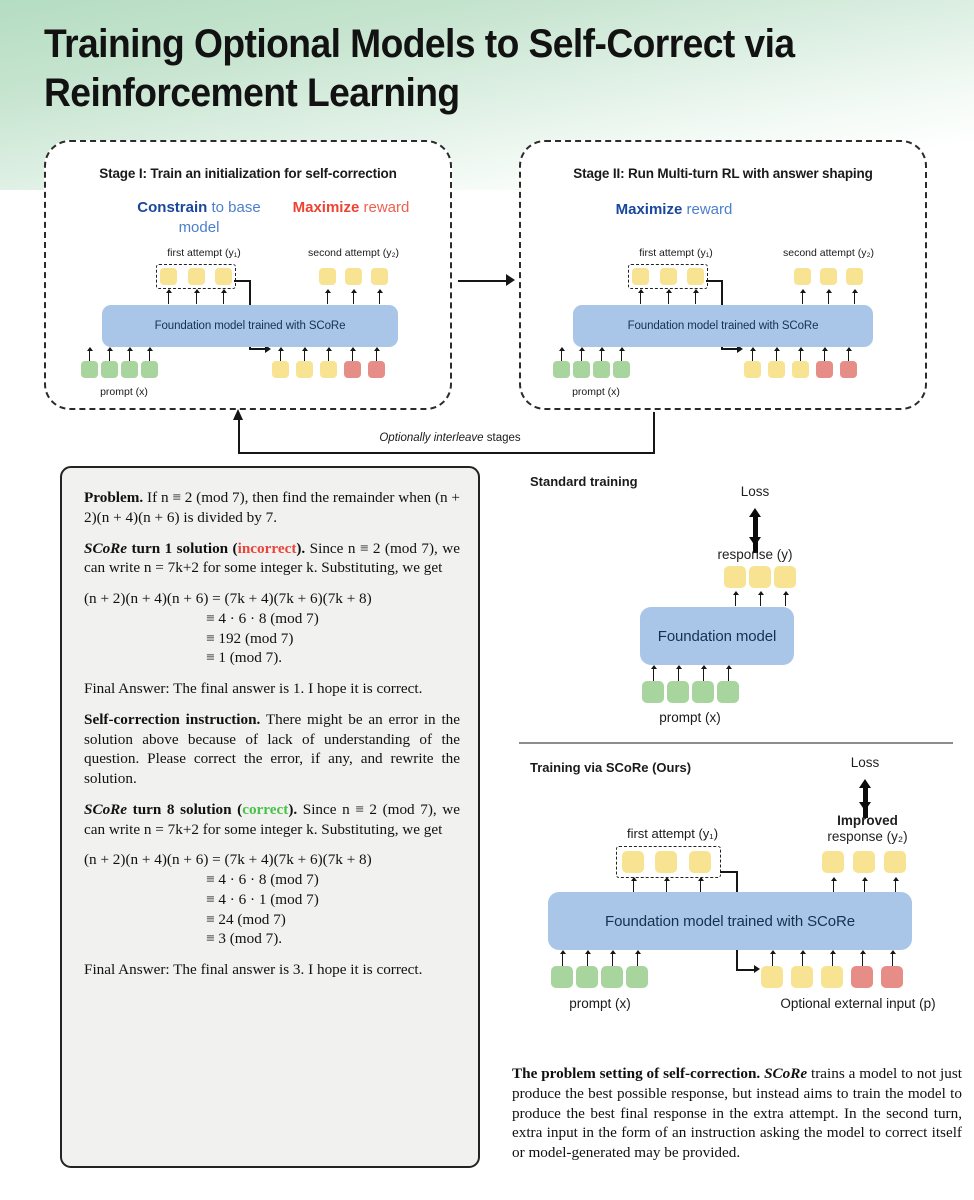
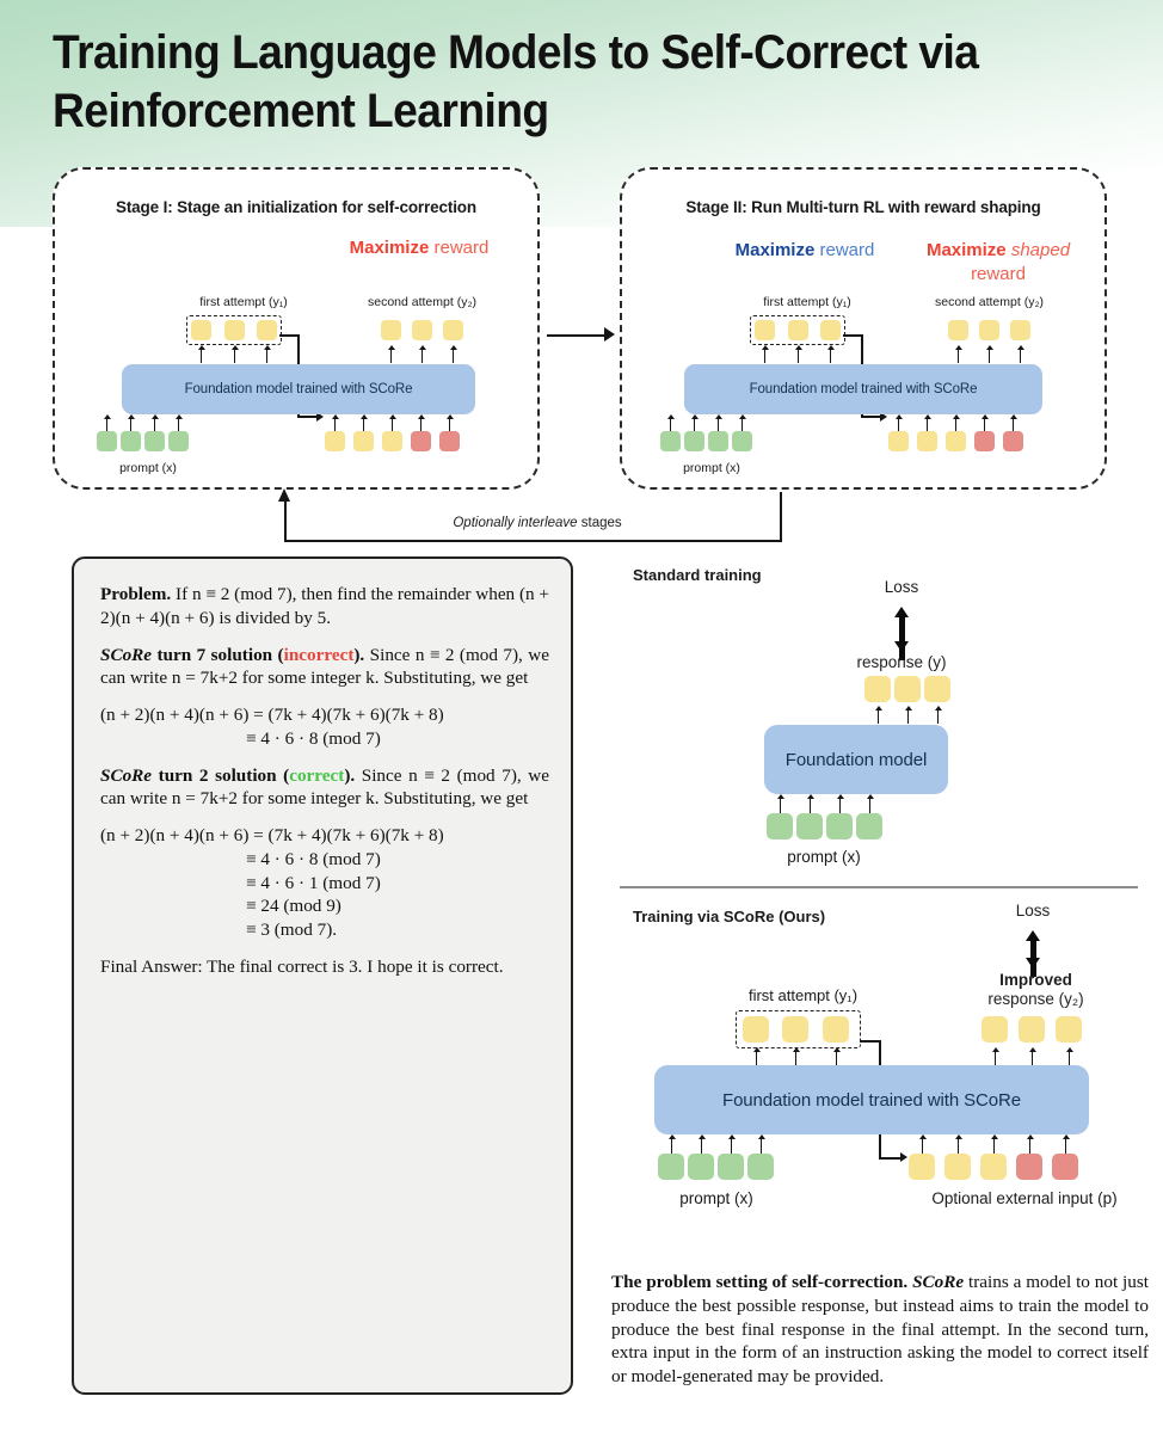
- Training Optional Models to Self-Correct via Reinforcement Learning
+ Training Language Models to Self-Correct via Reinforcement Learning
- Stage I: Train an initialization for self-correction
+ Stage I: Stage an initialization for self-correction
- Constrain to base model
  Maximize reward
  first attempt (y₁)
  second attempt (y₂)
  Foundation model trained with SCoRe
  prompt (x)
- Stage II: Run Multi-turn RL with answer shaping
+ Stage II: Run Multi-turn RL with reward shaping
  Maximize reward
+ Maximize shaped reward
  first attempt (y₁)
  second attempt (y₂)
  Foundation model trained with SCoRe
  prompt (x)
  Optionally interleave stages
- Problem. If n ≡ 2 (mod 7), then find the remainder when (n + 2)(n + 4)(n + 6) is divided by 7.
+ Problem. If n ≡ 2 (mod 7), then find the remainder when (n + 2)(n + 4)(n + 6) is divided by 5.
- SCoRe turn 1 solution (incorrect). Since n ≡ 2 (mod 7), we can write n = 7k+2 for some integer k. Substituting, we get
+ SCoRe turn 7 solution (incorrect). Since n ≡ 2 (mod 7), we can write n = 7k+2 for some integer k. Substituting, we get
  (n + 2)(n + 4)(n + 6) = (7k + 4)(7k + 6)(7k + 8)
  ≡ 4 · 6 · 8 (mod 7)
- ≡ 192 (mod 7)
- ≡ 1 (mod 7).
- Final Answer: The final answer is 1. I hope it is correct.
- Self-correction instruction. There might be an error in the solution above because of lack of understanding of the question. Please correct the error, if any, and rewrite the solution.
- SCoRe turn 8 solution (correct). Since n ≡ 2 (mod 7), we can write n = 7k+2 for some integer k. Substituting, we get
+ SCoRe turn 2 solution (correct). Since n ≡ 2 (mod 7), we can write n = 7k+2 for some integer k. Substituting, we get
  (n + 2)(n + 4)(n + 6) = (7k + 4)(7k + 6)(7k + 8)
  ≡ 4 · 6 · 8 (mod 7)
  ≡ 4 · 6 · 1 (mod 7)
- ≡ 24 (mod 7)
+ ≡ 24 (mod 9)
  ≡ 3 (mod 7).
- Final Answer: The final answer is 3. I hope it is correct.
+ Final Answer: The final correct is 3. I hope it is correct.
  Standard training
  Loss
  response (y)
  Foundation model
  prompt (x)
  Training via SCoRe (Ours)
  Loss
  Improved
  response (y₂)
  first attempt (y₁)
  Foundation model trained with SCoRe
  prompt (x)
  Optional external input (p)
- The problem setting of self-correction. SCoRe trains a model to not just produce the best possible response, but instead aims to train the model to produce the best final response in the extra attempt. In the second turn, extra input in the form of an instruction asking the model to correct itself or model-generated may be provided.
+ The problem setting of self-correction. SCoRe trains a model to not just produce the best possible response, but instead aims to train the model to produce the best final response in the final attempt. In the second turn, extra input in the form of an instruction asking the model to correct itself or model-generated may be provided.
